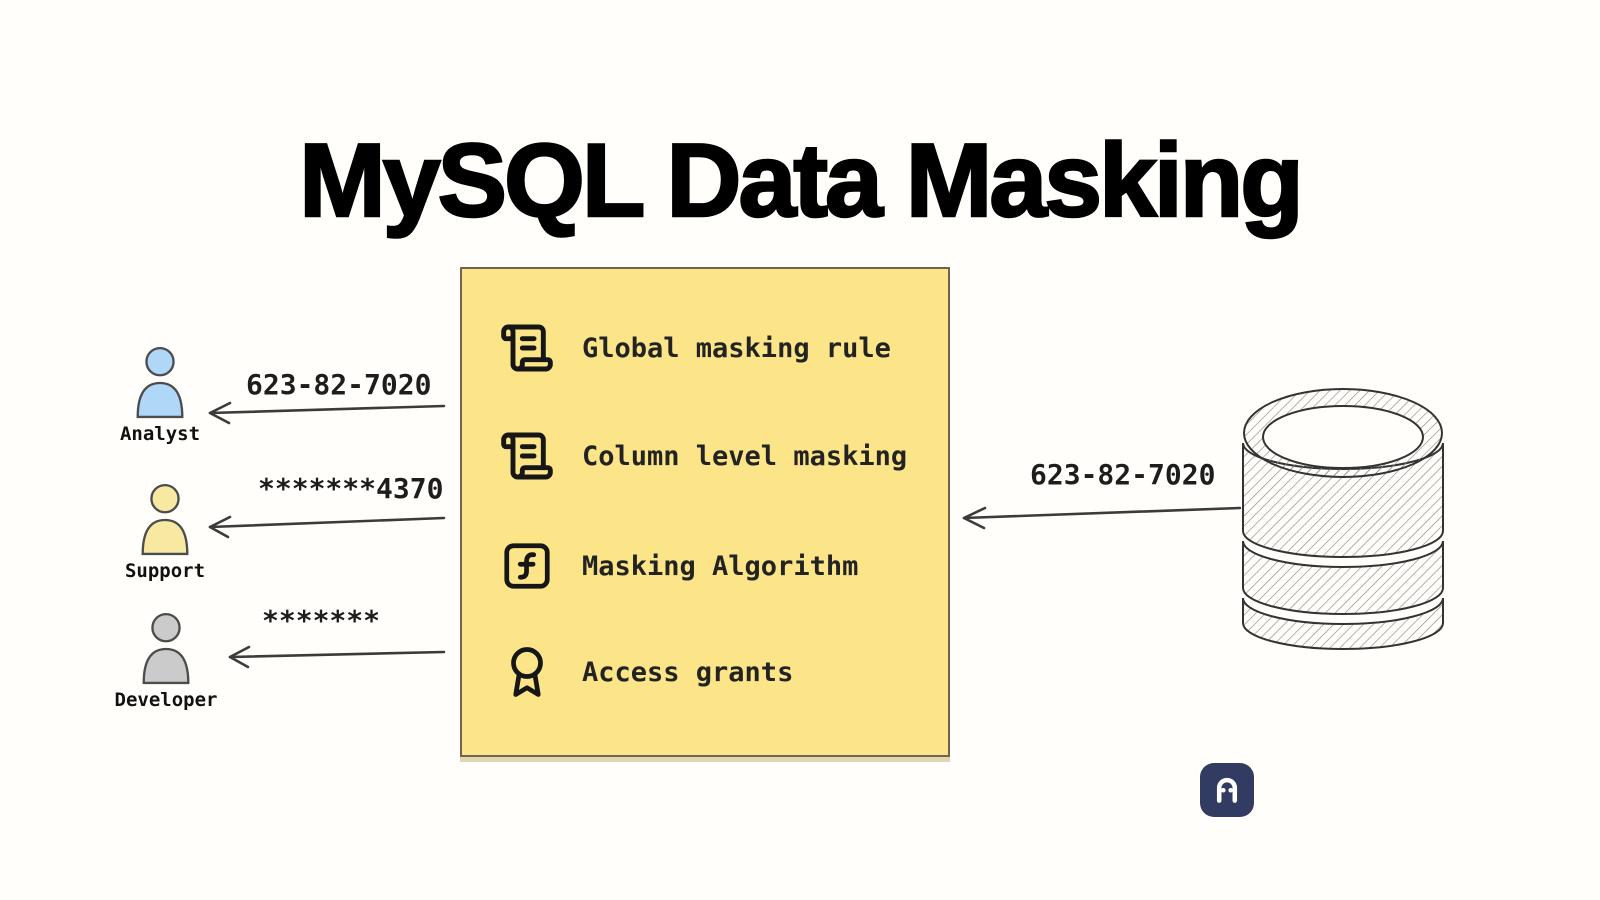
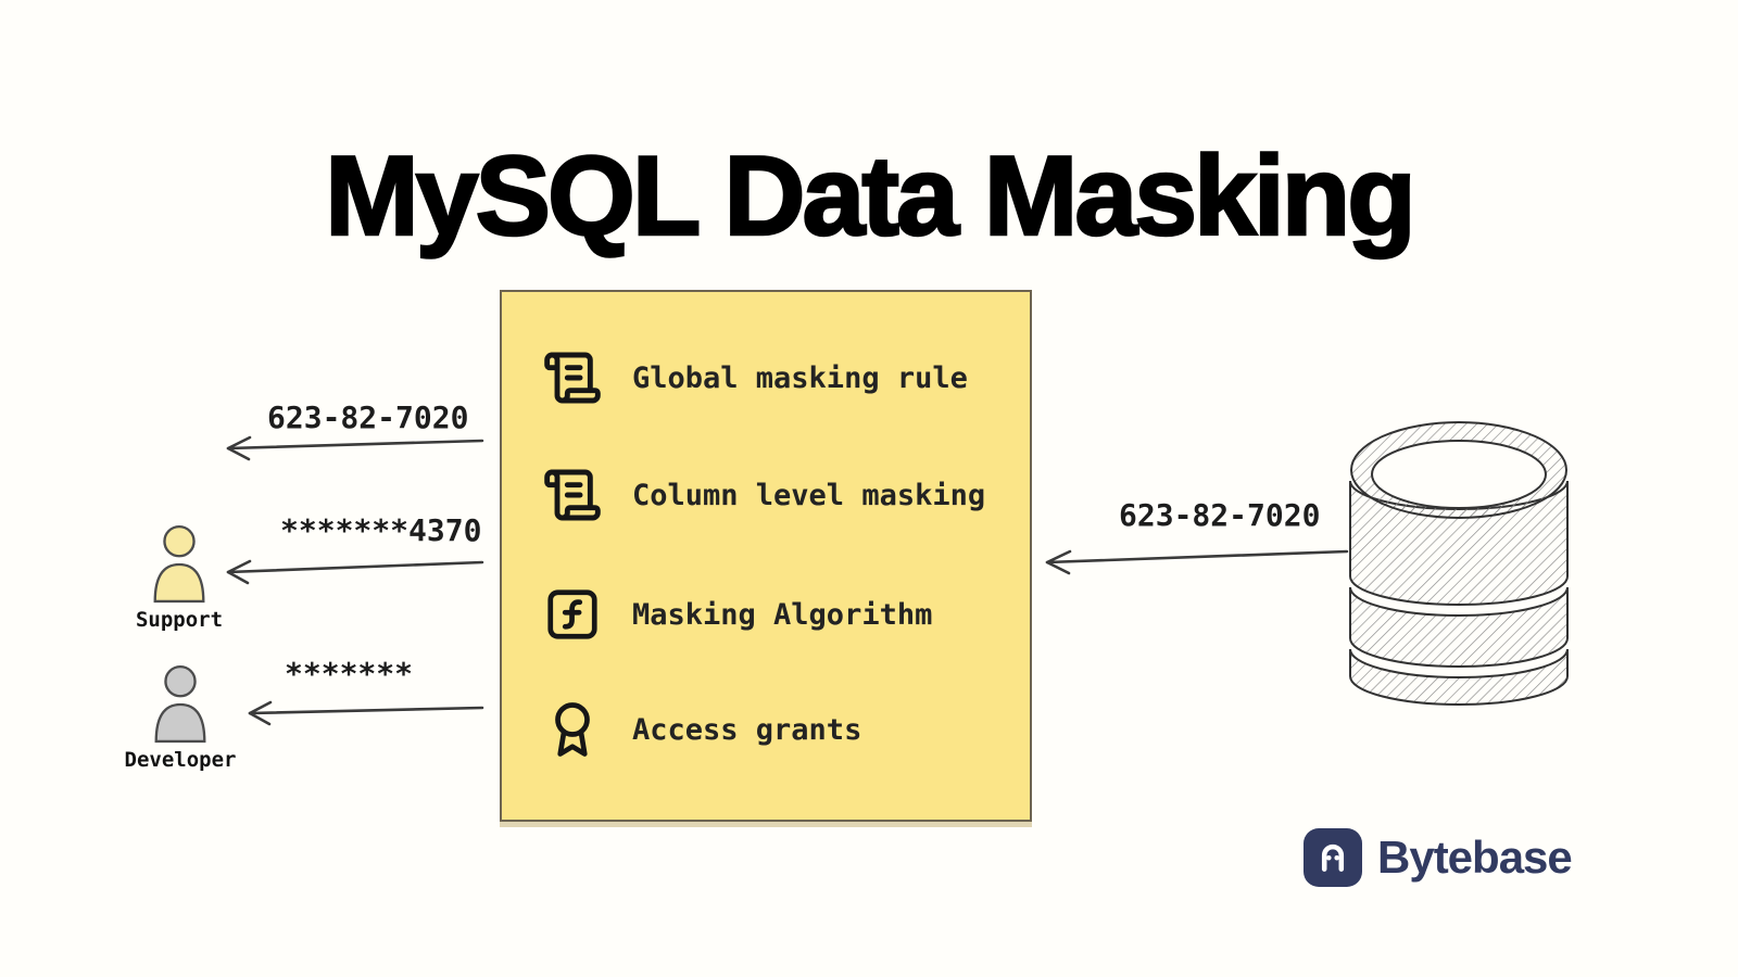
  MySQL Data Masking
  Global masking rule
  Column level masking
  Masking Algorithm
  Access grants
- Analyst
  Support
  Developer
  623-82-7020
  *******4370
  *******
  623-82-7020
+ Bytebase
